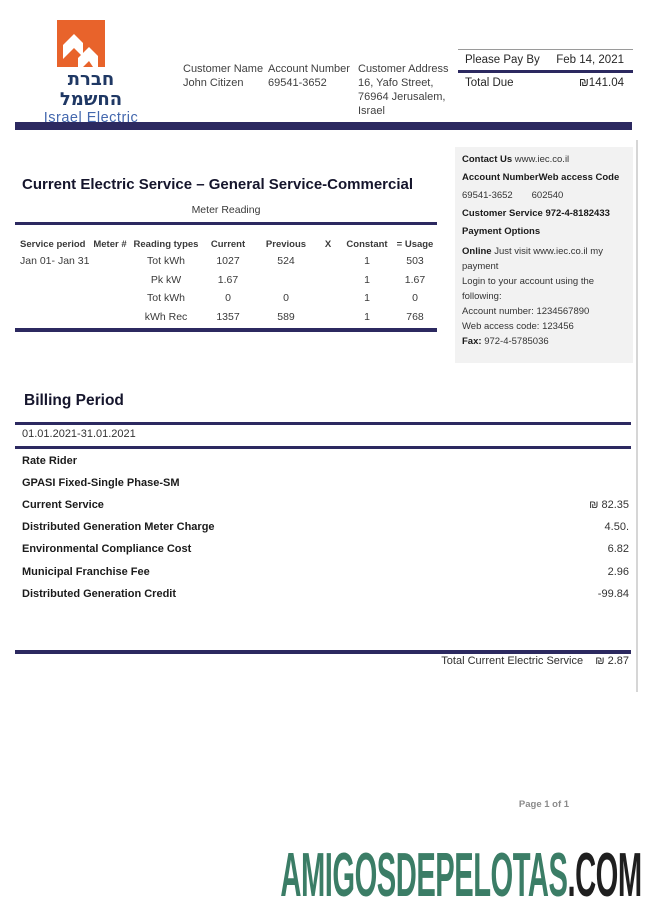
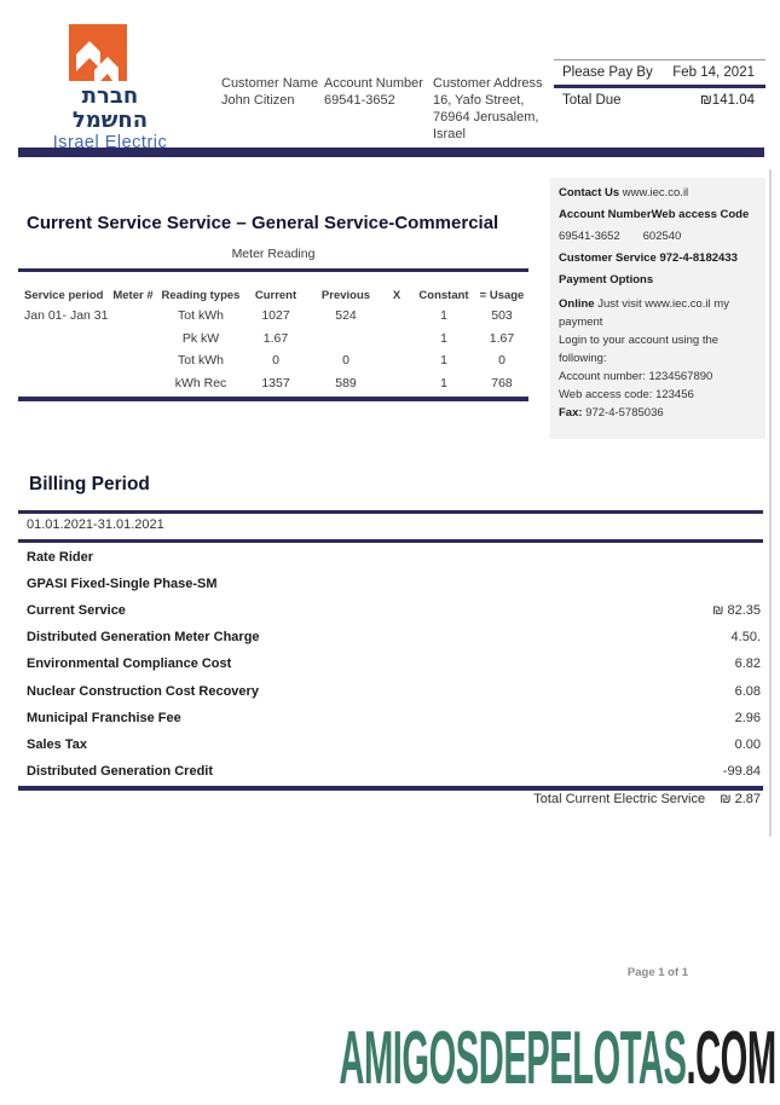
  חברת החשמל
  Israel Electric
  Customer Name
  John Citizen
  Account Number
  69541-3652
  Customer Address
  16, Yafo Street,
  76964 Jerusalem,
  Israel
  Please Pay By
  Feb 14, 2021
  Total Due
  ₪141.04
- Current Electric Service – General Service-Commercial
+ Current Service Service – General Service-Commercial
  Meter Reading
  Service period
  Meter #
  Reading types
  Current
  Previous
  X
  Constant
  = Usage
  Jan 01- Jan 31
  Tot kWh
  1027
  524
  1
  503
  Pk kW
  1.67
  1
  1.67
  Tot kWh
  0
  0
  1
  0
  kWh Rec
  1357
  589
  1
  768
  Contact Us www.iec.co.il
  Account Numbe Web access Code
  69541-3652 602540
  Customer Service 972-4-8182433
  Payment Options
  Online Just visit www.iec.co.il my
  payment
  Login to your account using the
  following:
  Account number: 1234567890
  Web access code: 123456
  Fax: 972-4-5785036
  Billing Period
  01.01.2021-31.01.2021
  Rate Rider
  GPASI Fixed-Single Phase-SM
  Current Service
  ₪ 82.35
  Distributed Generation Meter Charge
  4.50.
  Environmental Compliance Cost
  6.82
+ Nuclear Construction Cost Recovery
+ 6.08
  Municipal Franchise Fee
  2.96
+ Sales Tax
+ 0.00
  Distributed Generation Credit
  -99.84
  Total Current Electric Service ₪ 2.87
  Page 1 of 1
  AMIGOSDEPELOTAS.COM
